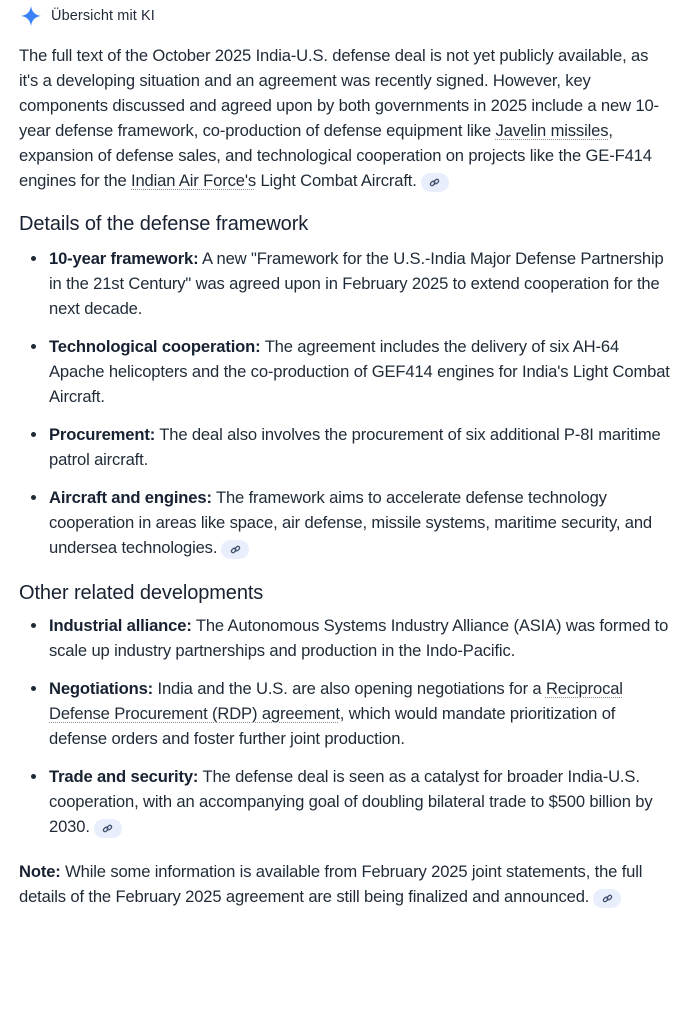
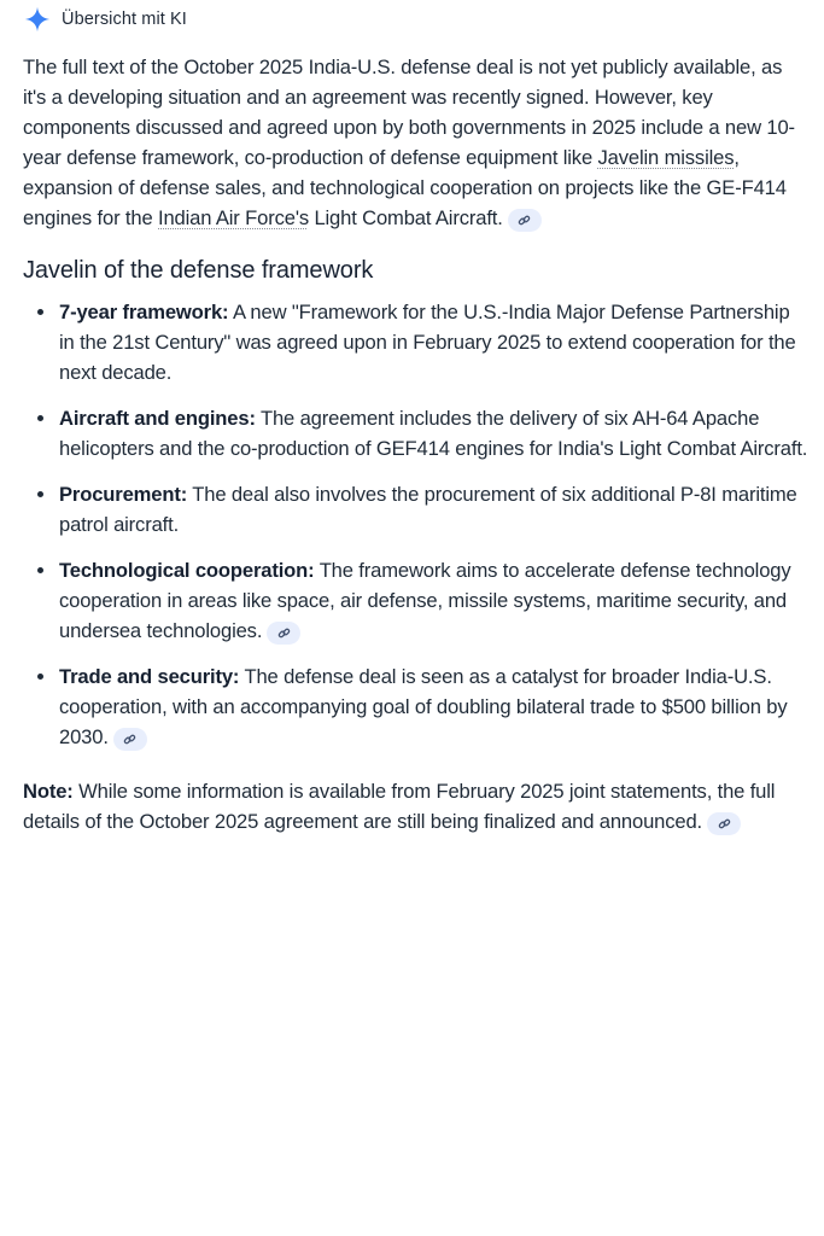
  Übersicht mit KI
  The full text of the October 2025 India-U.S. defense deal is not yet publicly available, as it's a developing situation and an agreement was recently signed. However, key components discussed and agreed upon by both governments in 2025 include a new 10-year defense framework, co-production of defense equipment like Javelin missiles, expansion of defense sales, and technological cooperation on projects like the GE-F414 engines for the Indian Air Force's Light Combat Aircraft.
- Details of the defense framework
+ Javelin of the defense framework
- 10-year framework: A new "Framework for the U.S.-India Major Defense Partnership in the 21st Century" was agreed upon in February 2025 to extend cooperation for the next decade.
+ 7-year framework: A new "Framework for the U.S.-India Major Defense Partnership in the 21st Century" was agreed upon in February 2025 to extend cooperation for the next decade.
- Technological cooperation: The agreement includes the delivery of six AH-64 Apache helicopters and the co-production of GEF414 engines for India's Light Combat Aircraft.
+ Aircraft and engines: The agreement includes the delivery of six AH-64 Apache helicopters and the co-production of GEF414 engines for India's Light Combat Aircraft.
  Procurement: The deal also involves the procurement of six additional P-8I maritime patrol aircraft.
- Aircraft and engines: The framework aims to accelerate defense technology cooperation in areas like space, air defense, missile systems, maritime security, and undersea technologies.
+ Technological cooperation: The framework aims to accelerate defense technology cooperation in areas like space, air defense, missile systems, maritime security, and undersea technologies.
- Other related developments
- Industrial alliance: The Autonomous Systems Industry Alliance (ASIA) was formed to scale up industry partnerships and production in the Indo-Pacific.
- Negotiations: India and the U.S. are also opening negotiations for a Reciprocal Defense Procurement (RDP) agreement, which would mandate prioritization of defense orders and foster further joint production.
  Trade and security: The defense deal is seen as a catalyst for broader India-U.S. cooperation, with an accompanying goal of doubling bilateral trade to $500 billion by 2030.
- Note: While some information is available from February 2025 joint statements, the full details of the February 2025 agreement are still being finalized and announced.
+ Note: While some information is available from February 2025 joint statements, the full details of the October 2025 agreement are still being finalized and announced.
